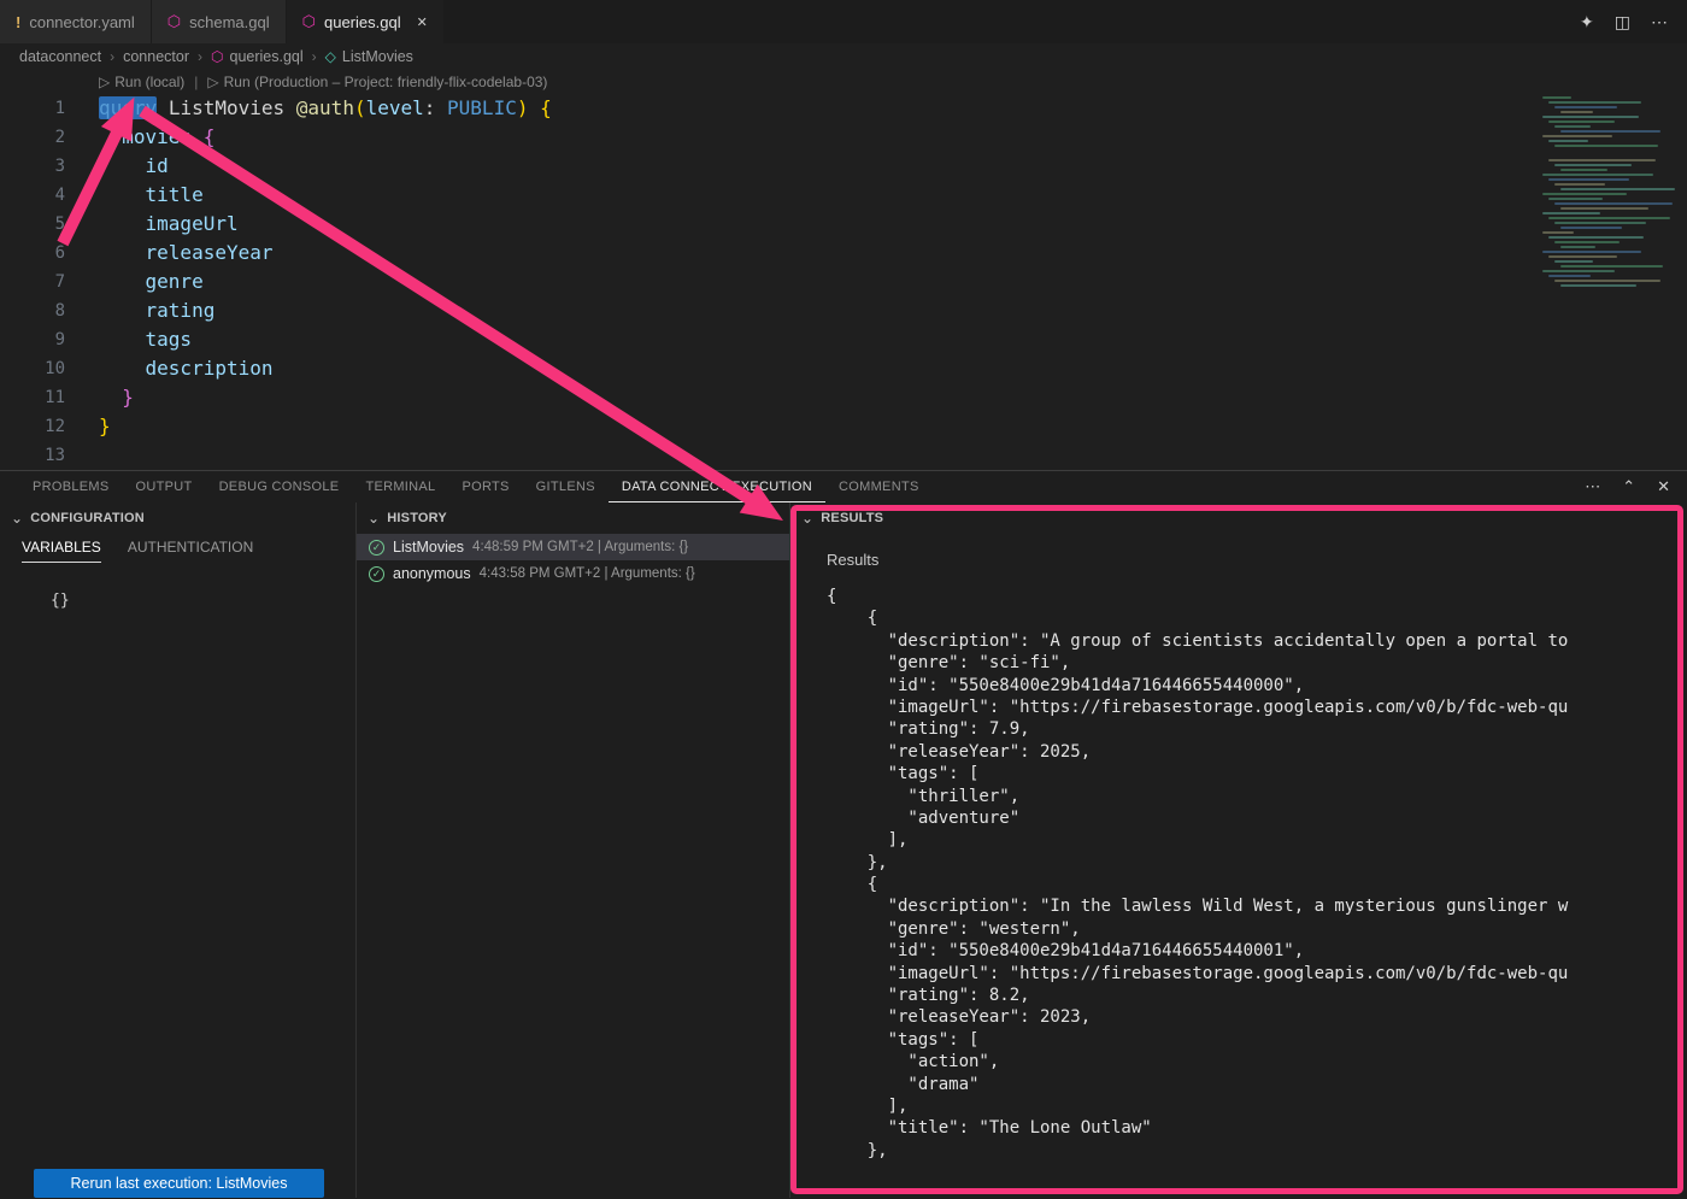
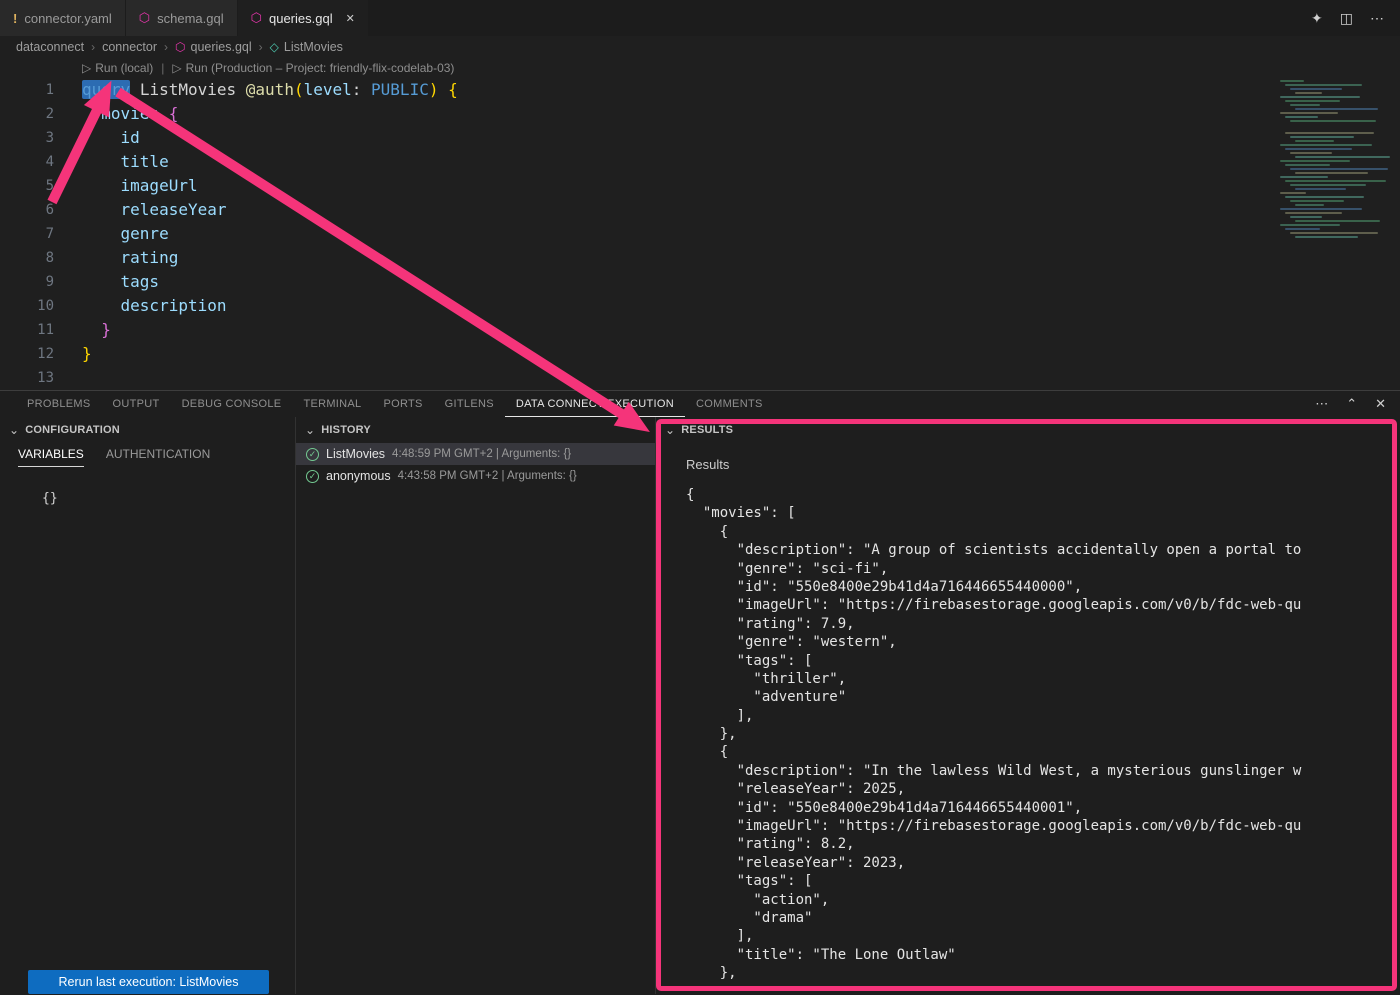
  !
  connector.yaml
  ⬡
  schema.gql
  ⬡
  queries.gql
  ✕
  ✦
  ◫
  ⋯
  dataconnect
  ›
  connector
  ›
  ⬡
  queries.gql
  ›
  ◇
  ListMovies
  ▷
  Run (local)
  |
  ▷
  Run (Production – Project: friendly-flix-codelab-03)
  1
  query ListMovies @auth(level: PUBLIC) {
  2
  movi {
  3
  id
  4
  title
  5
  imageUrl
  6
  releaseYear
  7
  genre
  8
  rating
  9
  tags
  10
  description
  11
  }
  12
  }
  13
  PROBLEMS
  OUTPUT
  DEBUG CONSOLE
  TERMINAL
  PORTS
  GITLENS
  DATA CONNECXECUTION
  COMMENTS
  ⋯
  ⌃
  ✕
  ⌄
  CONFIGURATION
  VARIABLES
  AUTHENTICATION
  {}
  Rerun last execution: ListMovies
  ⌄
  HISTORY
  ✓
  ListMovies
  4:48:59 PM GMT+2 | Arguments: {}
  ✓
  anonymous
  4:43:58 PM GMT+2 | Arguments: {}
  ⌄
  RESULTS
  Results
  {
+ "movies": [
  {
  "description": "A group of scientists accidentally open a portal to
  "genre": "sci-fi",
  "id": "550e8400e29b41d4a716446655440000",
  "imageUrl": "https://firebasestorage.googleapis.com/v0/b/fdc-web-qu
  "rating": 7.9,
- "releaseYear": 2025,
+ "genre": "western",
  "tags": [
  "thriller",
  "adventure"
  ],
  },
  {
  "description": "In the lawless Wild West, a mysterious gunslinger w
- "genre": "western",
+ "releaseYear": 2025,
  "id": "550e8400e29b41d4a716446655440001",
  "imageUrl": "https://firebasestorage.googleapis.com/v0/b/fdc-web-qu
  "rating": 8.2,
  "releaseYear": 2023,
  "tags": [
  "action",
  "drama"
  ],
  "title": "The Lone Outlaw"
  },
